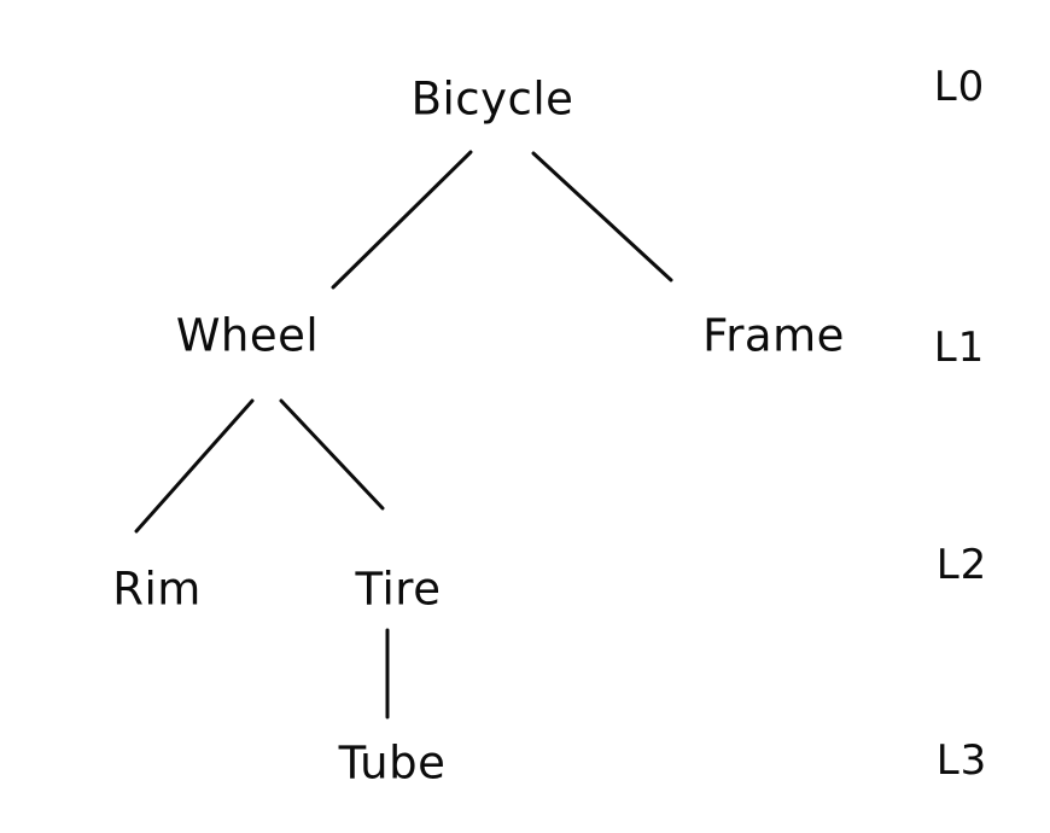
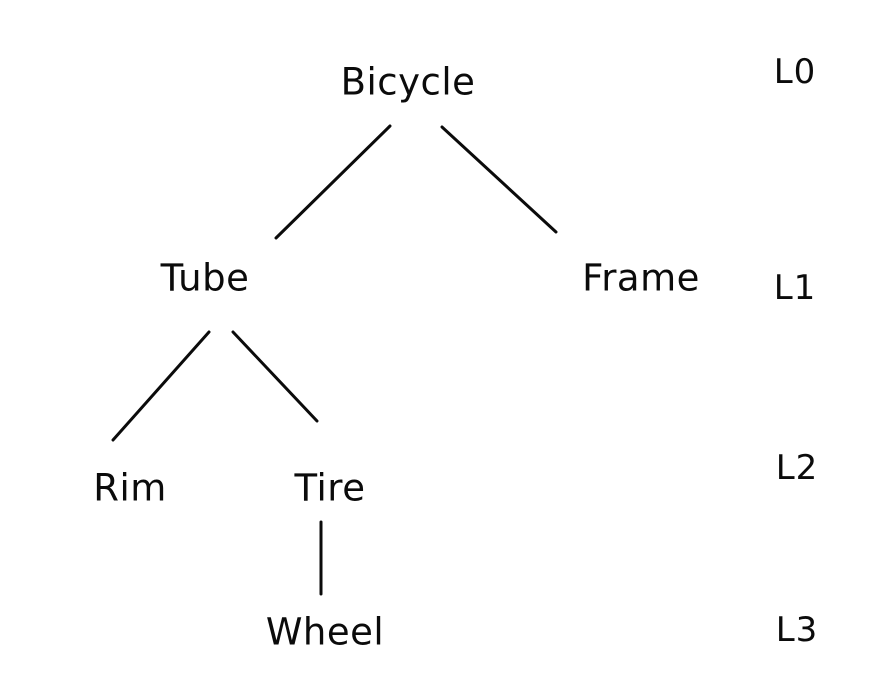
  Bicycle
- Wheel
+ Tube
  Frame
  Rim
  Tire
- Tube
+ Wheel
  L0
  L1
  L2
  L3
